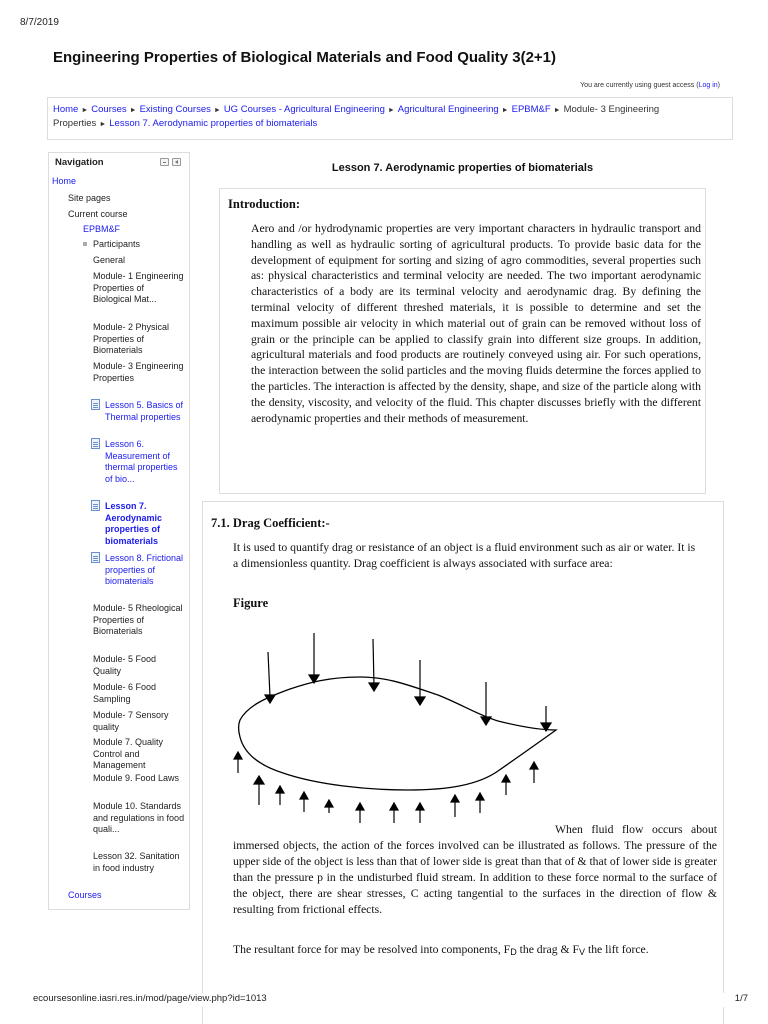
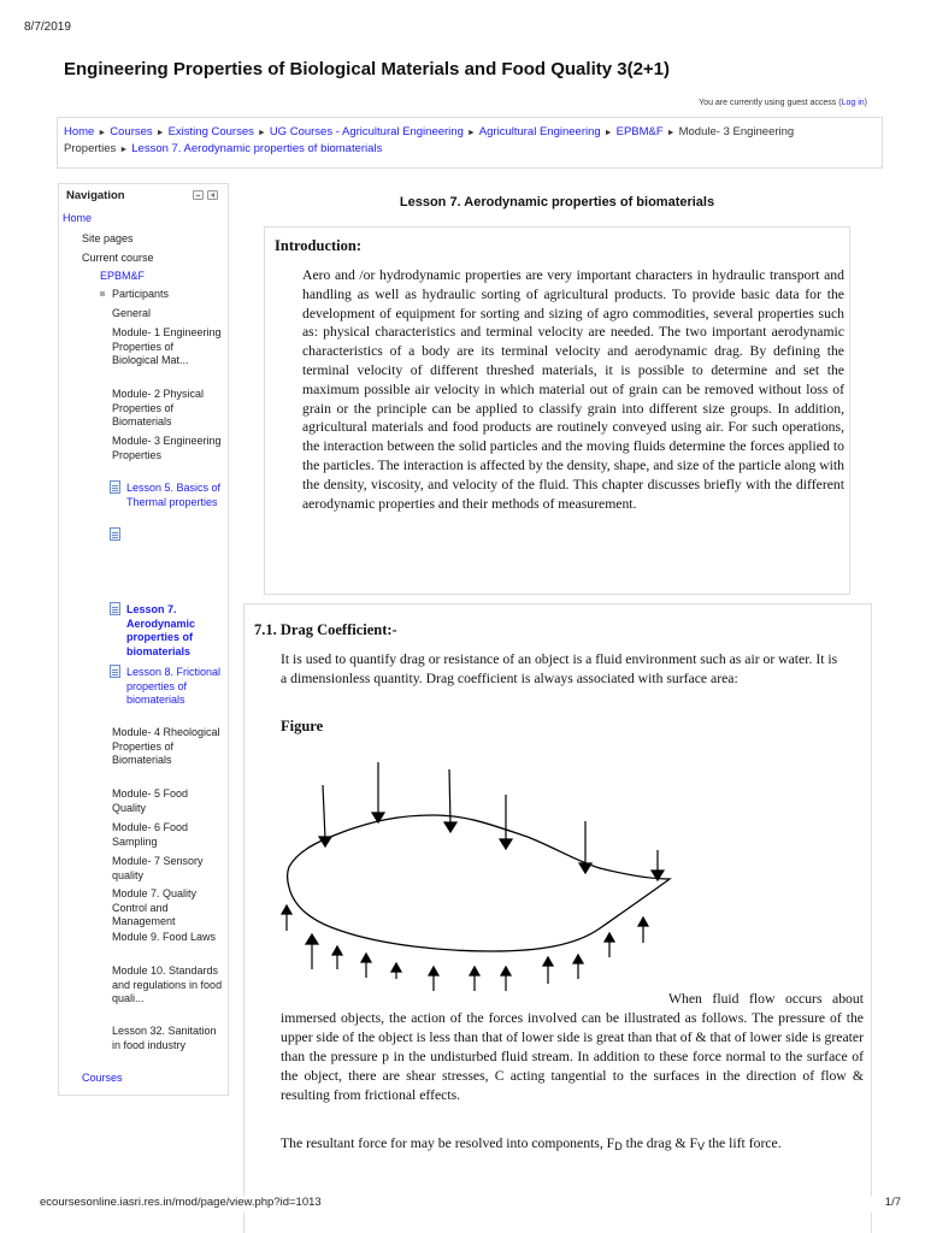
  8/7/2019
  Engineering Properties of Biological Materials and Food Quality 3(2+1)
  Home Courses Existing Courses UG Courses - Agricultural Engineering Agricultural Engineering EPBM&F Module- 3 Engineering Properties Lesson 7. Aerodynamic properties of biomaterials
  Navigation
  Home
  Site pages
  Current course
  EPBM&F
  Participants
  General
  Module- 1 Engineering Properties of Biological Mat...
  Module- 2 Physical Properties of Biomaterials
  Module- 3 Engineering Properties
  Lesson 5. Basics of Thermal properties
- Lesson 6. Measurement of thermal properties of bio...
  Lesson 7. Aerodynamic properties of biomaterials
  Lesson 8. Frictional properties of biomaterials
- Module- 5 Rheological Properties of Biomaterials
+ Module- 4 Rheological Properties of Biomaterials
  Module- 5 Food Quality
  Module- 6 Food Sampling
  Module- 7 Sensory quality
  Module 7. Quality Control and Management
  Module 9. Food Laws
  Module 10. Standards and regulations in food quali...
  Lesson 32. Sanitation in food industry
  Courses
  Lesson 7. Aerodynamic properties of biomaterials
  Introduction:
  Aero and /or hydrodynamic properties are very important characters in hydraulic transport and handling as well as hydraulic sorting of agricultural products. To provide basic data for the development of equipment for sorting and sizing of agro commodities, several properties such as: physical characteristics and terminal velocity are needed. The two important aerodynamic characteristics of a body are its terminal velocity and aerodynamic drag. By defining the terminal velocity of different threshed materials, it is possible to determine and set the maximum possible air velocity in which material out of grain can be removed without loss of grain or the principle can be applied to classify grain into different size groups. In addition, agricultural materials and food products are routinely conveyed using air. For such operations, the interaction between the solid particles and the moving fluids determine the forces applied to the particles. The interaction is affected by the density, shape, and size of the particle along with the density, viscosity, and velocity of the fluid. This chapter discusses briefly with the different aerodynamic properties and their methods of measurement.
  7.1. Drag Coefficient:-
  It is used to quantify drag or resistance of an object is a fluid environment such as air or water. It is a dimensionless quantity. Drag coefficient is always associated with surface area:
  Figure
  When fluid flow occurs about immersed objects, the action of the forces involved can be illustrated as follows. The pressure of the upper side of the object is less than that of lower side is great than that of & that of lower side is greater than the pressure p in the undisturbed fluid stream. In addition to these force normal to the surface of the object, there are shear stresses, C acting tangential to the surfaces in the direction of flow & resulting from frictional effects.
  The resultant force for may be resolved into components, FD the drag & FV the lift force.
  ecoursesonline.iasri.res.in/mod/page/view.php?id=1013
  1/7
